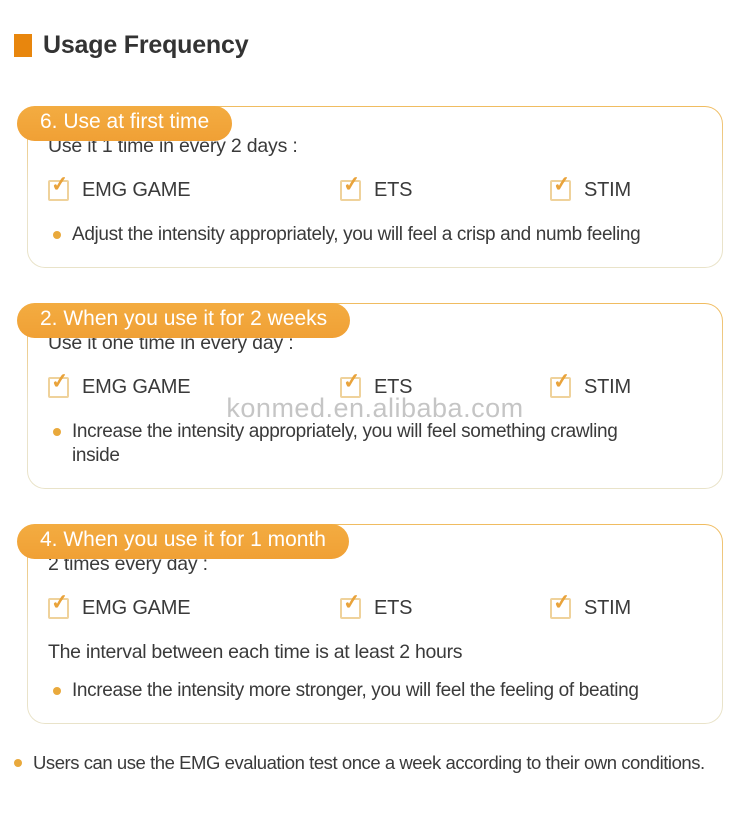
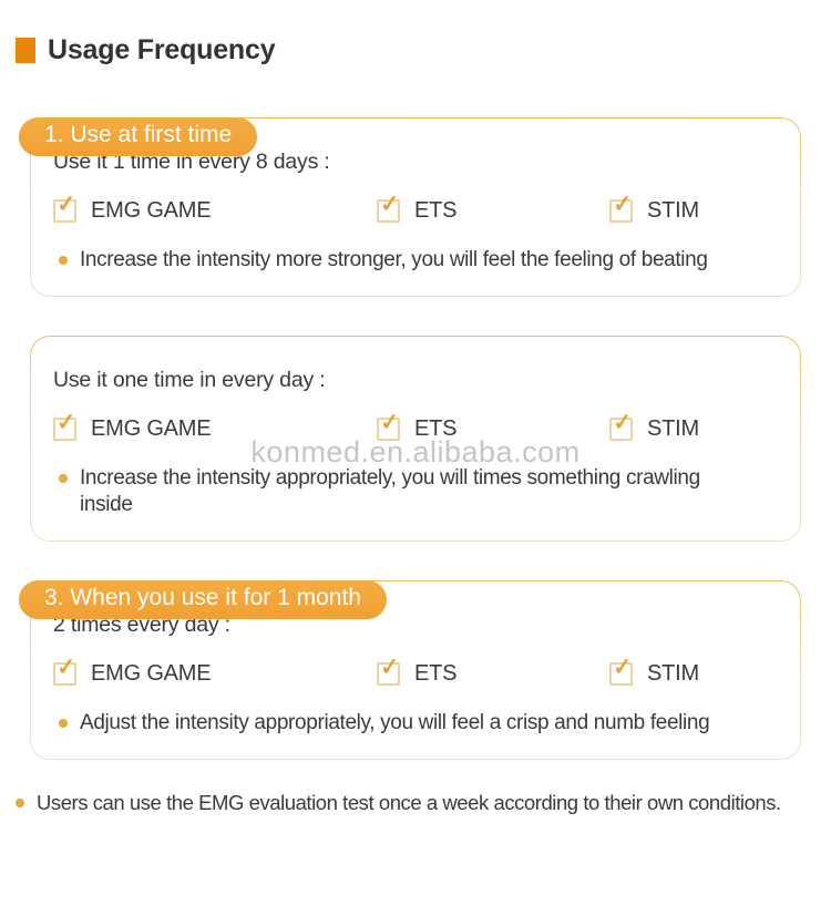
  Usage Frequency
- 6. Use at first time
+ 1. Use at first time
- Use it 1 time in every 2 days :
+ Use it 1 time in every 8 days :
  EMG GAME
  ETS
  STIM
- Adjust the intensity appropriately, you will feel a crisp and numb feeling
+ Increase the intensity more stronger, you will feel the feeling of beating
- 2. When you use it for 2 weeks
  Use it one time in every day :
  EMG GAME
  ETS
  STIM
- Increase the intensity appropriately, you will feel something crawling inside
+ Increase the intensity appropriately, you will times something crawling inside
- 4. When you use it for 1 month
+ 3. When you use it for 1 month
  2 times every day :
  EMG GAME
  ETS
  STIM
- The interval between each time is at least 2 hours
- Increase the intensity more stronger, you will feel the feeling of beating
+ Adjust the intensity appropriately, you will feel a crisp and numb feeling
  konmed.en.alibaba.com
  Users can use the EMG evaluation test once a week according to their own conditions.
